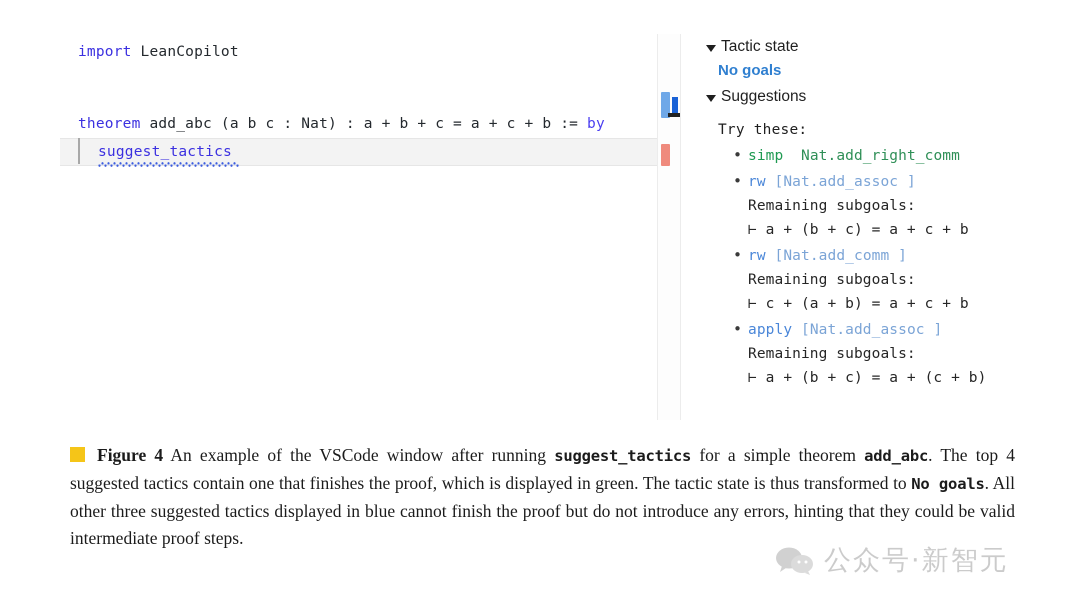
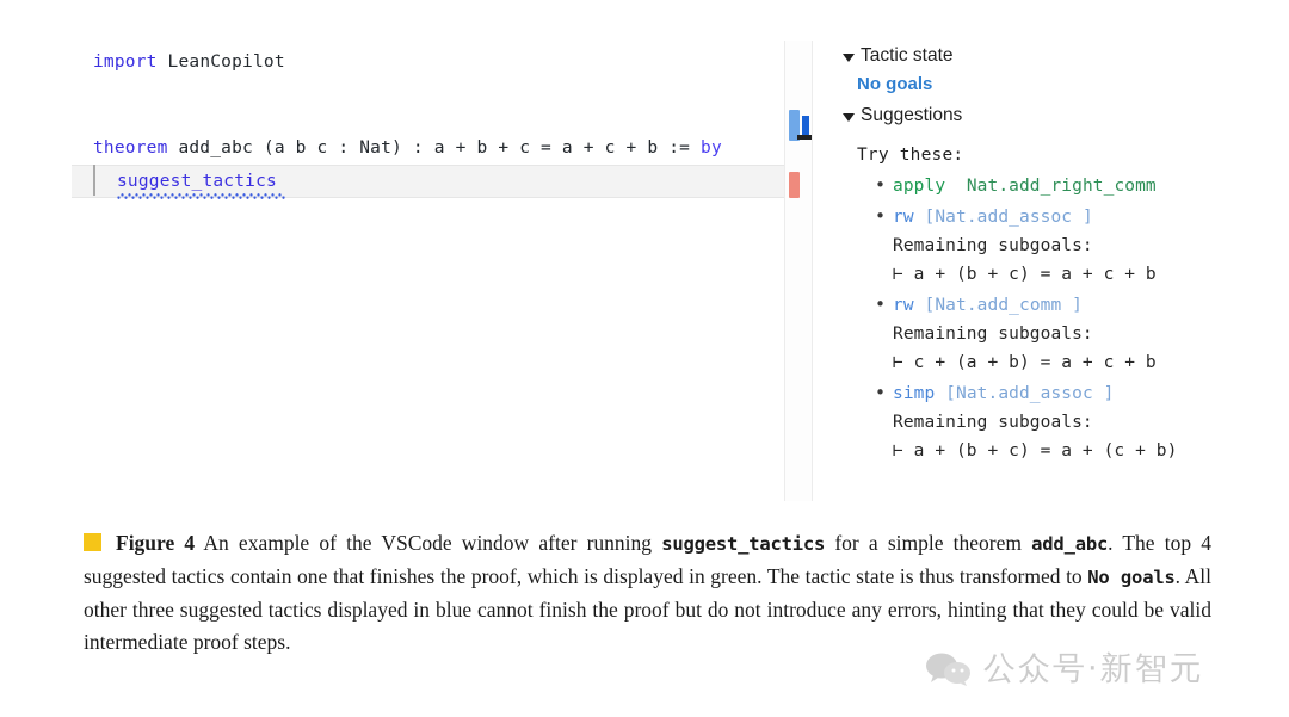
  import LeanCopilot
  theorem add_abc (a b c : Nat) : a + b + c = a + c + b := by
  suggest_tactics
  Tactic state
  No goals
  Suggestions
  Try these:
- simp Nat.add_right_comm
+ apply Nat.add_right_comm
  rw [Nat.add_assoc ]
  Remaining subgoals:
  ⊢ a + (b + c) = a + c + b
  rw [Nat.add_comm ]
  Remaining subgoals:
  ⊢ c + (a + b) = a + c + b
- apply [Nat.add_assoc ]
+ simp [Nat.add_assoc ]
  Remaining subgoals:
  ⊢ a + (b + c) = a + (c + b)
  Figure 4 An example of the VSCode window after running suggest_tactics for a simple theorem add_abc. The top 4 suggested tactics contain one that finishes the proof, which is displayed in green. The tactic state is thus transformed to No goals. All other three suggested tactics displayed in blue cannot finish the proof but do not introduce any errors, hinting that they could be valid intermediate proof steps.
  公众号·新智元
